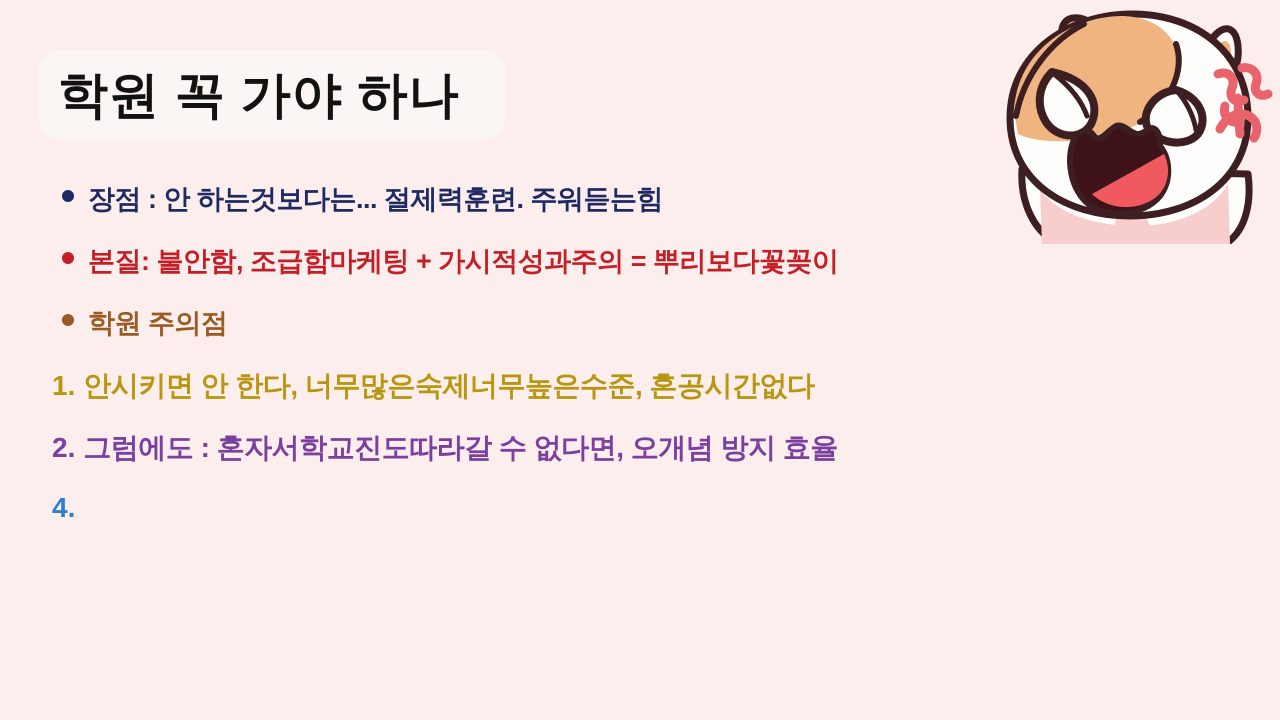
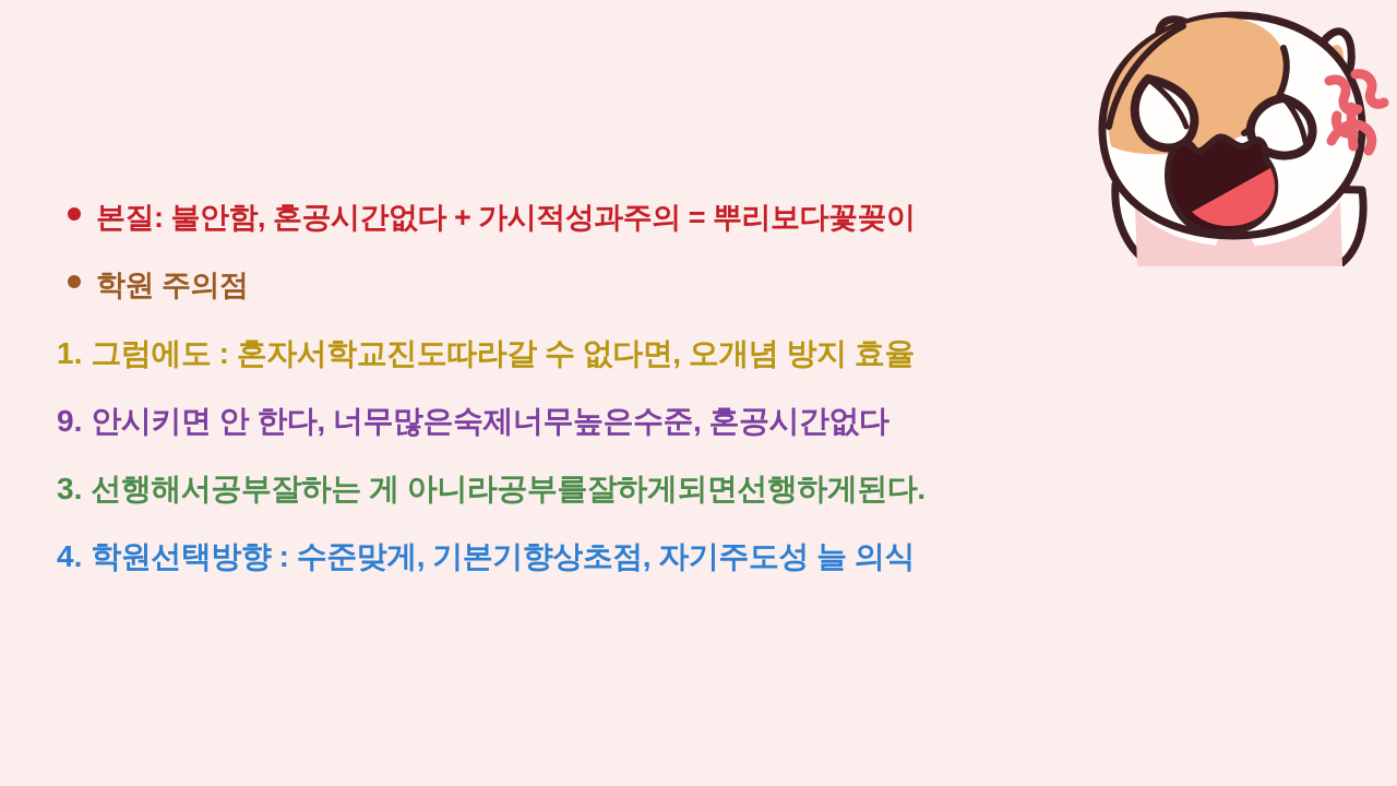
- 학원 꼭 가야 하나
- 장점 : 안 하는것보다는... 절제력훈련. 주워듣는힘
- 본질: 불안함, 조급함마케팅 + 가시적성과주의 = 뿌리보다꽃꽂이
+ 본질: 불안함, 혼공시간없다 + 가시적성과주의 = 뿌리보다꽃꽂이
  학원 주의점
  1.
- 안시키면 안 한다, 너무많은숙제너무높은수준, 혼공시간없다
+ 그럼에도 : 혼자서학교진도따라갈 수 없다면, 오개념 방지 효율
- 2.
+ 9.
- 그럼에도 : 혼자서학교진도따라갈 수 없다면, 오개념 방지 효율
+ 안시키면 안 한다, 너무많은숙제너무높은수준, 혼공시간없다
+ 3.
+ 선행해서공부잘하는 게 아니라공부를잘하게되면선행하게된다.
  4.
+ 학원선택방향 : 수준맞게, 기본기향상초점, 자기주도성 늘 의식
